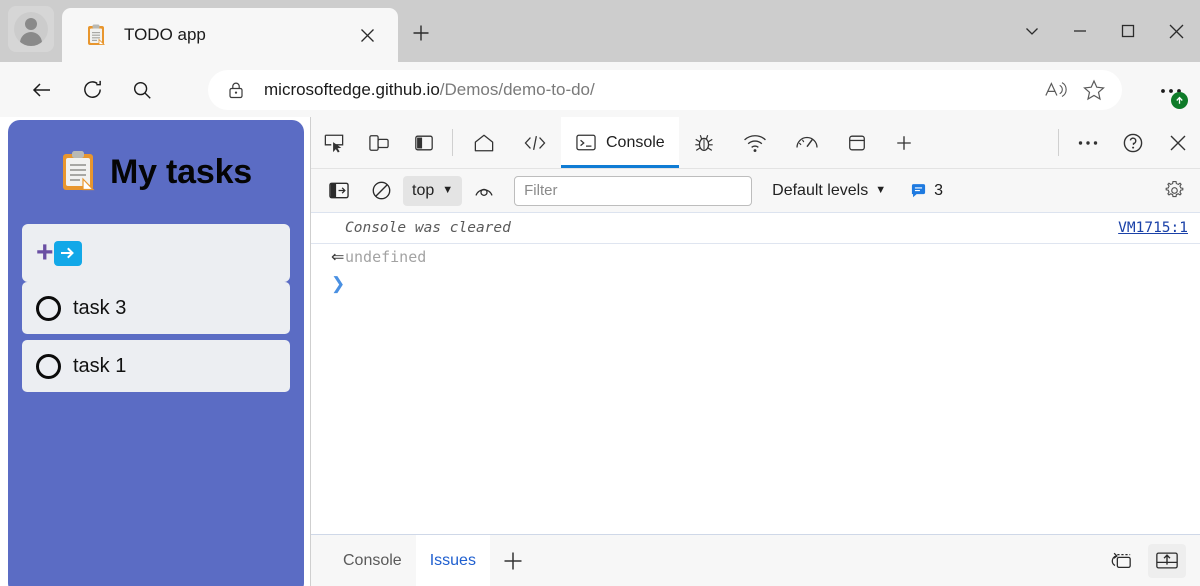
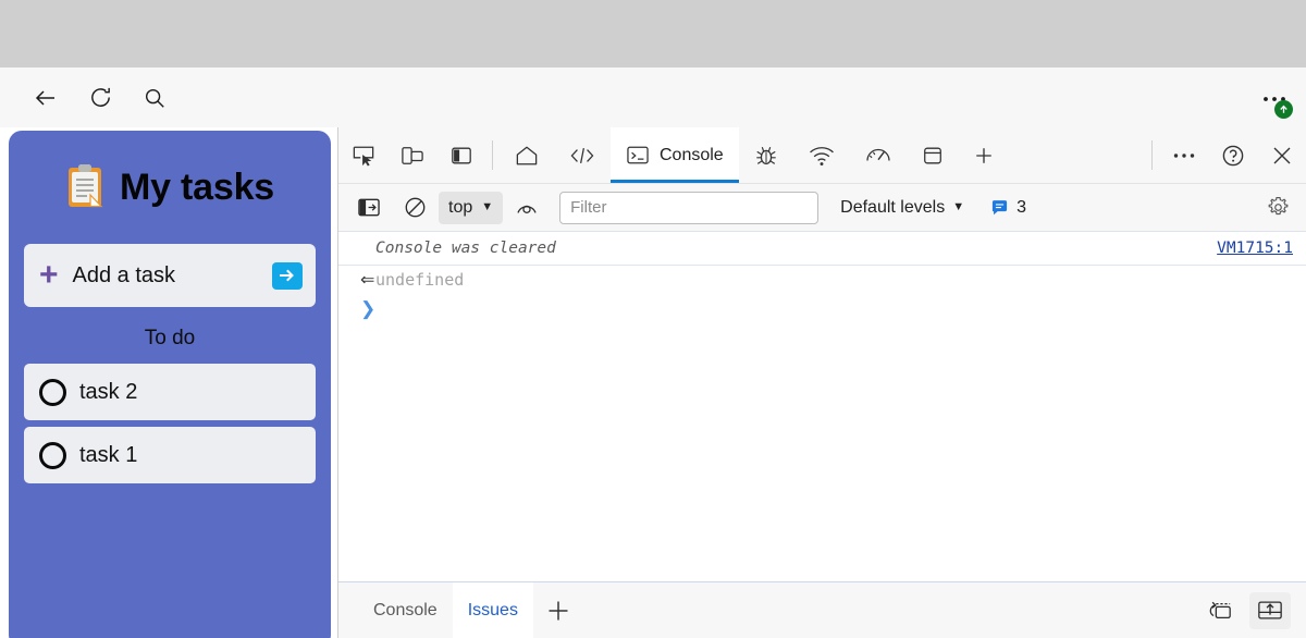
- TODO app
- microsoftedge.github.io/Demos/demo-to-do/
  My tasks
  +
+ Add a task
+ To do
- task 3
+ task 2
  task 1
  Console
  top
  ▼
  Filter
  Default levels
  ▼
  3
  Console was cleared
  VM1715:1
  ⇐
  undefined
  ❯
  Console
  Issues
